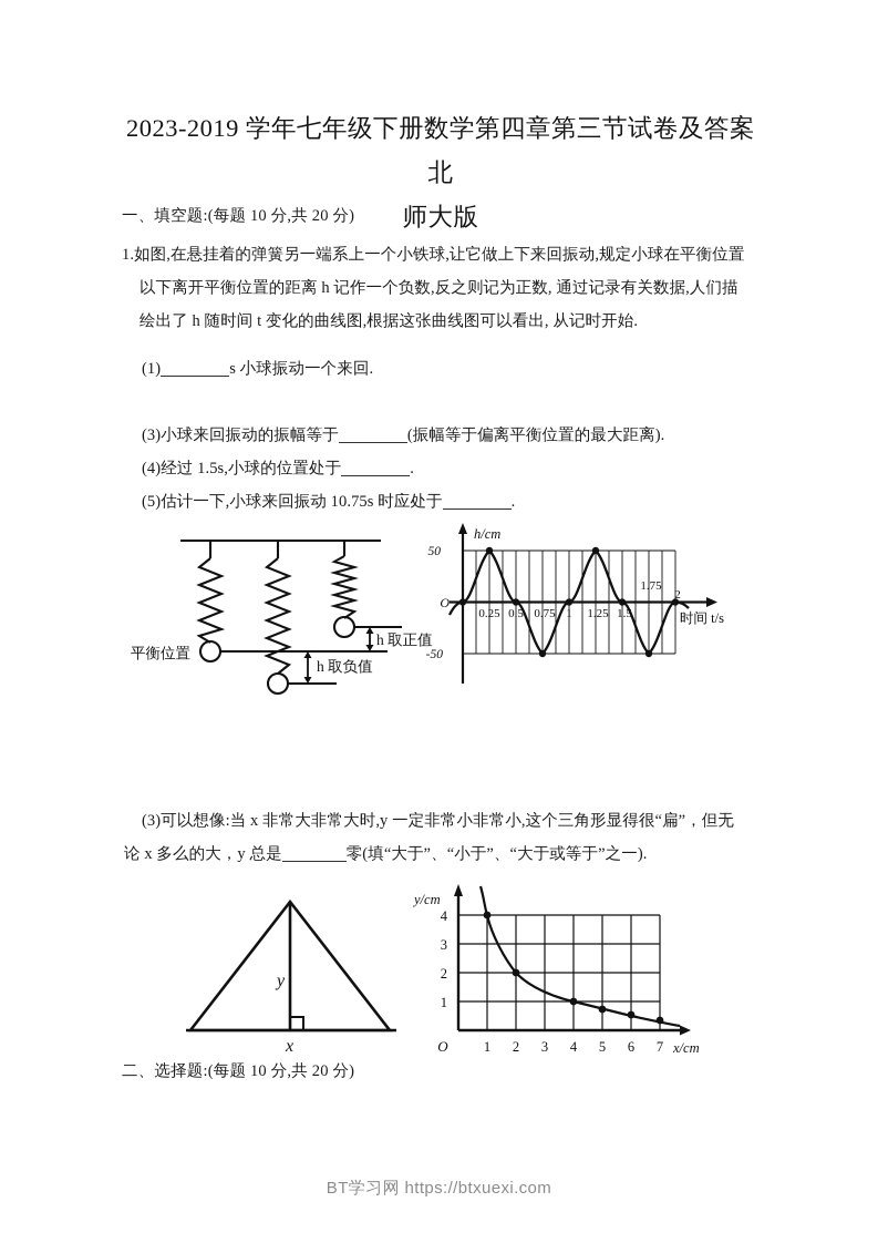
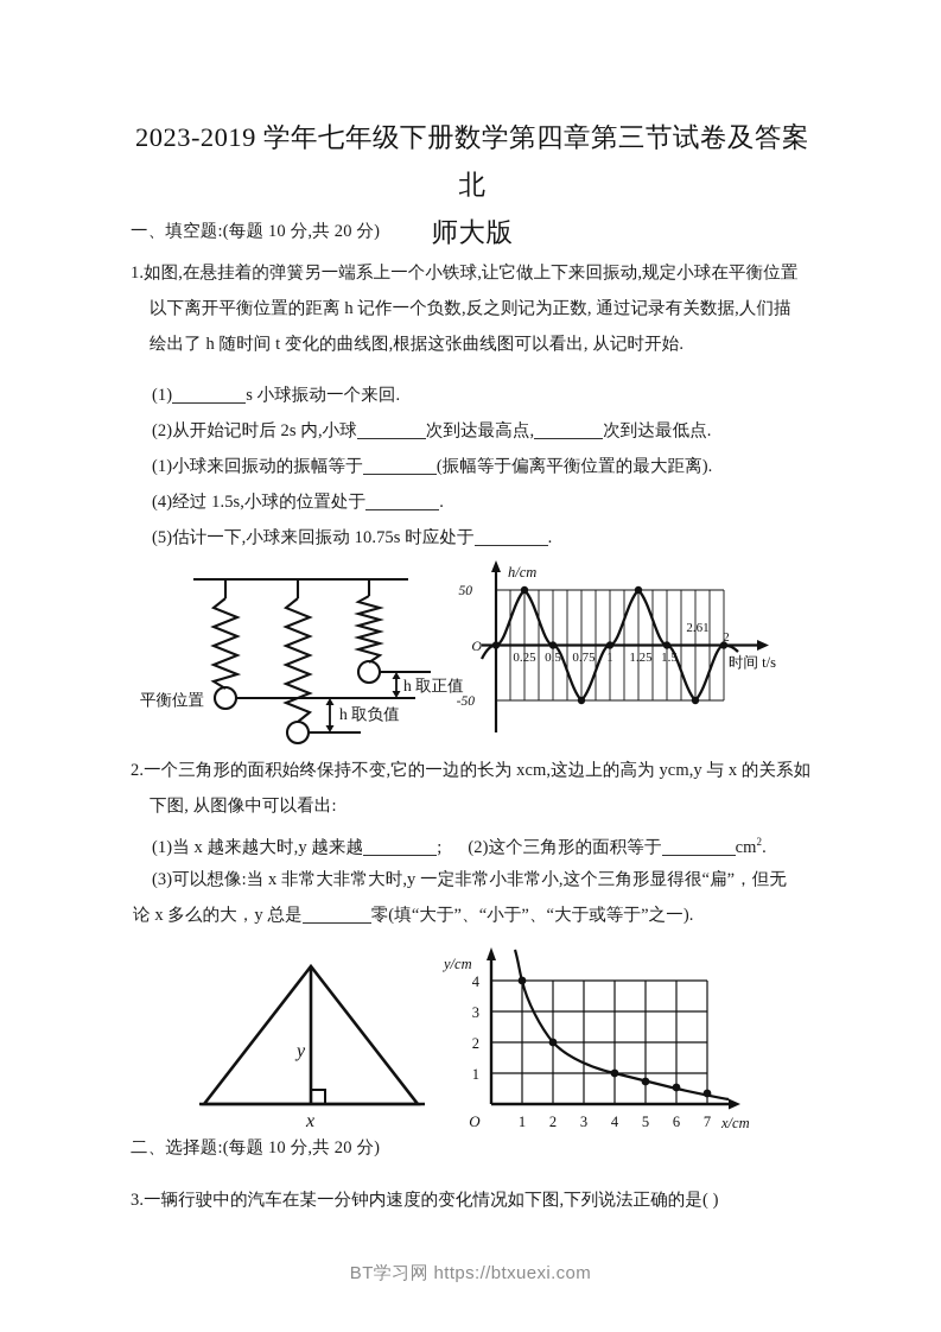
  2023-2019 学年七年级下册数学第四章第三节试卷及答案北
  师大版
  一、填空题:(每题 10 分,共 20 分)
  1.如图,在悬挂着的弹簧另一端系上一个小铁球,让它做上下来回振动,规定小球在平衡位置
  以下离开平衡位置的距离 h 记作一个负数,反之则记为正数, 通过记录有关数据,人们描
  绘出了 h 随时间 t 变化的曲线图,根据这张曲线图可以看出, 从记时开始.
  (1) s 小球振动一个来回.
+ (2)从开始记时后 2s 内,小球 次到达最高点, 次到达最低点.
- (3)小球来回振动的振幅等于 (振幅等于偏离平衡位置的最大距离).
+ (1)小球来回振动的振幅等于 (振幅等于偏离平衡位置的最大距离).
  (4)经过 1.5s,小球的位置处于 .
  (5)估计一下,小球来回振动 10.75s 时应处于 .
  平衡位置
  h 取正值
  h 取负值
  h/cm
  时间 t/s
  50
  -50
  O
  0.25
  0.5
  0.75
  1
  1.25
  1.5
- 1.75
+ 2.61
  2
+ 2.一个三角形的面积始终保持不变,它的一边的长为 xcm,这边上的高为 ycm,y 与 x 的关系如
+ 下图, 从图像中可以看出:
+ (1)当 x 越来越大时,y 越来越 ; (2)这个三角形的面积等于 cm2.
  (3)可以想像:当 x 非常大非常大时,y 一定非常小非常小,这个三角形显得很“扁”，但无
  论 x 多么的大，y 总是 零(填“大于”、“小于”、“大于或等于”之一).
  y
  x
  y/cm
  x/cm
  O
  1
  2
  3
  4
  1
  2
  3
  4
  5
  6
  7
  二、选择题:(每题 10 分,共 20 分)
+ 3.一辆行驶中的汽车在某一分钟内速度的变化情况如下图,下列说法正确的是( )
  BT学习网 https://btxuexi.com
